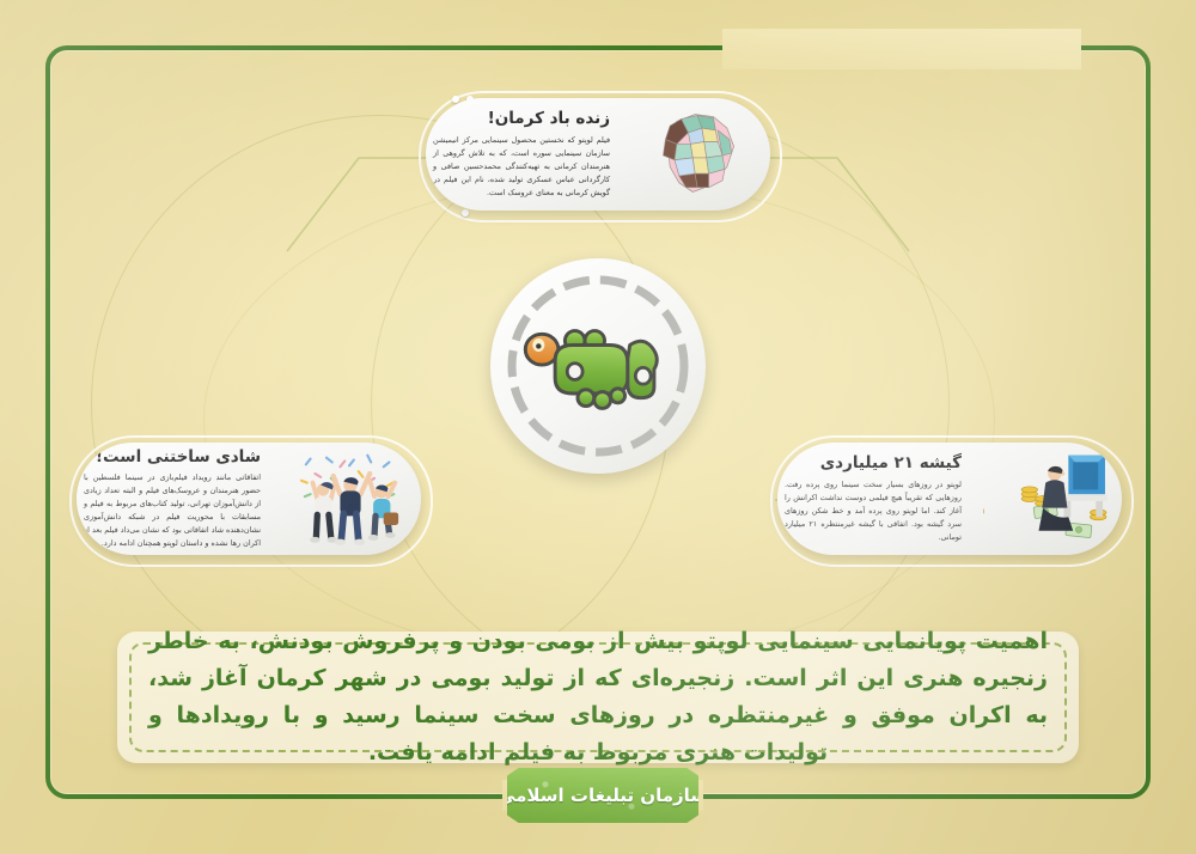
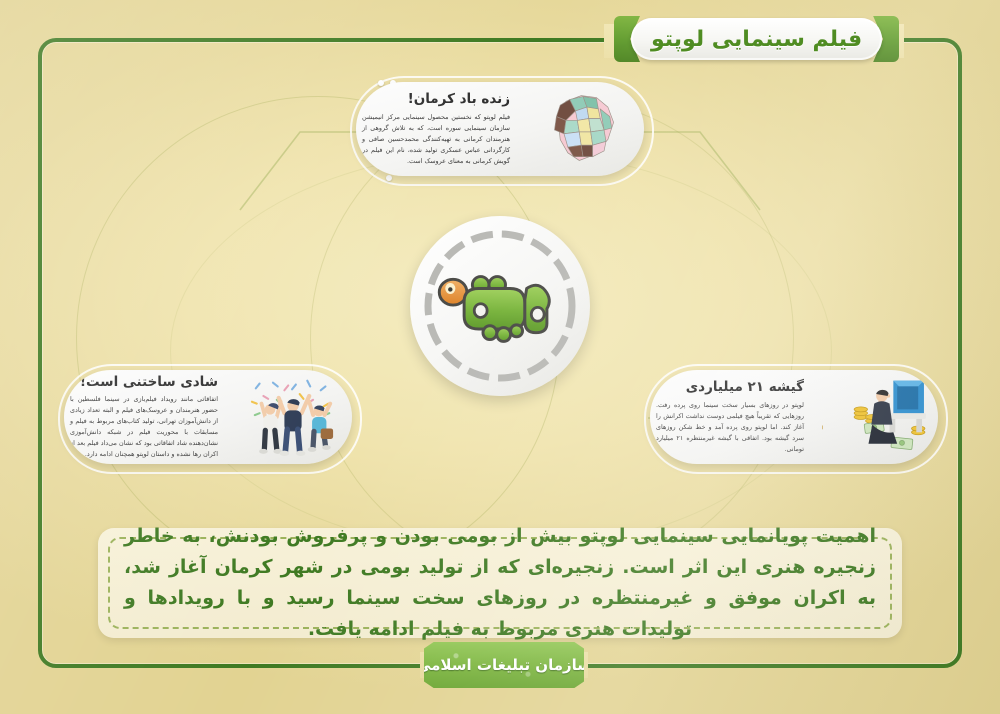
+ فیلم سینمایی لوپتو
